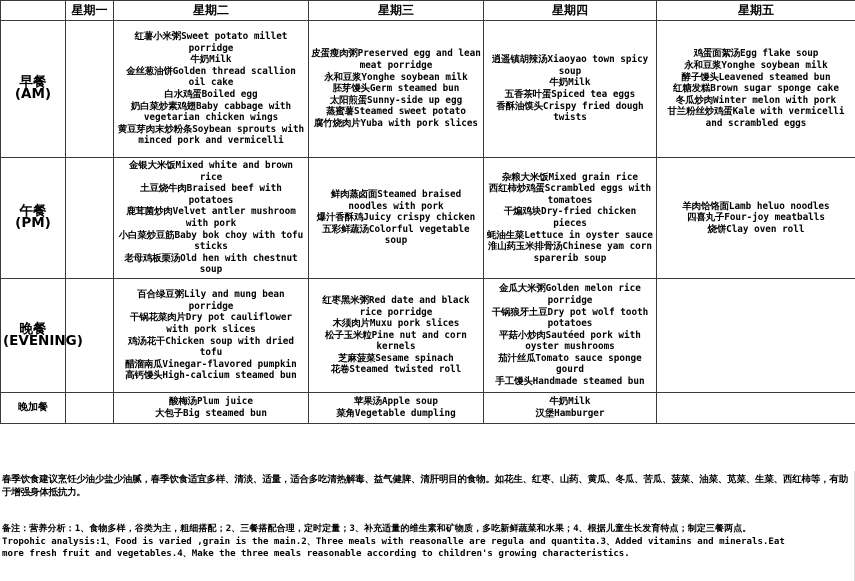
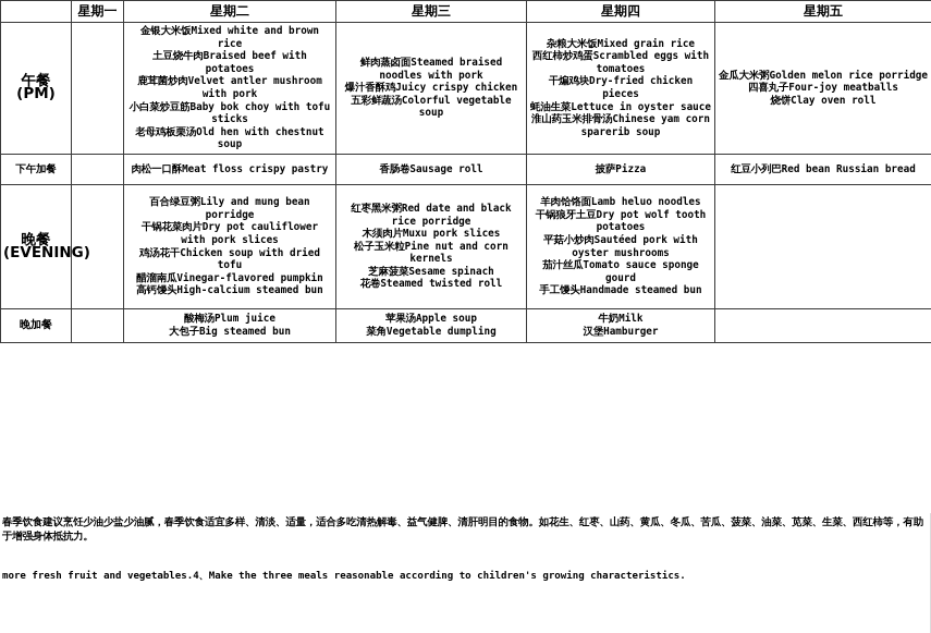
  	星期一	星期二	星期三	星期四	星期五
- 早餐(AM)		红薯小米粥Sweet potato millet porridge牛奶Milk金丝葱油饼Golden thread scallion oil cake白水鸡蛋Boiled egg奶白菜炒素鸡翅Baby cabbage with vegetarian chicken wings黄豆芽肉末炒粉条Soybean sprouts with minced pork and vermicelli	皮蛋瘦肉粥Preserved egg and lean meat porridge永和豆浆Yonghe soybean milk胚芽馒头Germ steamed bun太阳煎蛋Sunny-side up egg蒸蜜薯Steamed sweet potato腐竹烧肉片Yuba with pork slices	逍遥镇胡辣汤Xiaoyao town spicy soup牛奶Milk五香茶叶蛋Spiced tea eggs香酥油馍头Crispy fried dough twists	鸡蛋面絮汤Egg flake soup永和豆浆Yonghe soybean milk酵子馒头Leavened steamed bun红糖发糕Brown sugar sponge cake冬瓜炒肉Winter melon with pork甘兰粉丝炒鸡蛋Kale with vermicelli and scrambled eggs
- 午餐(PM)		金银大米饭Mixed white and brown rice土豆烧牛肉Braised beef with potatoes鹿茸菌炒肉Velvet antler mushroom with pork小白菜炒豆筋Baby bok choy with tofu sticks老母鸡板栗汤Old hen with chestnut soup	鲜肉蒸卤面Steamed braised noodles with pork爆汁香酥鸡Juicy crispy chicken五彩鲜蔬汤Colorful vegetable soup	杂粮大米饭Mixed grain rice西红柿炒鸡蛋Scrambled eggs with tomatoes干煸鸡块Dry-fried chicken pieces蚝油生菜Lettuce in oyster sauce淮山药玉米排骨汤Chinese yam corn sparerib soup	羊肉饸饹面Lamb heluo noodles四喜丸子Four-joy meatballs烧饼Clay oven roll
+ 午餐(PM)		金银大米饭Mixed white and brown rice土豆烧牛肉Braised beef with potatoes鹿茸菌炒肉Velvet antler mushroom with pork小白菜炒豆筋Baby bok choy with tofu sticks老母鸡板栗汤Old hen with chestnut soup	鲜肉蒸卤面Steamed braised noodles with pork爆汁香酥鸡Juicy crispy chicken五彩鲜蔬汤Colorful vegetable soup	杂粮大米饭Mixed grain rice西红柿炒鸡蛋Scrambled eggs with tomatoes干煸鸡块Dry-fried chicken pieces蚝油生菜Lettuce in oyster sauce淮山药玉米排骨汤Chinese yam corn sparerib soup	金瓜大米粥Golden melon rice porridge四喜丸子Four-joy meatballs烧饼Clay oven roll
+ 下午加餐		肉松一口酥Meat floss crispy pastry	香肠卷Sausage roll	披萨Pizza	红豆小列巴Red bean Russian bread
- 晚餐(EVENING)		百合绿豆粥Lily and mung bean porridge干锅花菜肉片Dry pot cauliflower with pork slices鸡汤花干Chicken soup with dried tofu醋溜南瓜Vinegar-flavored pumpkin高钙馒头High-calcium steamed bun	红枣黑米粥Red date and black rice porridge木须肉片Muxu pork slices松子玉米粒Pine nut and corn kernels芝麻菠菜Sesame spinach花卷Steamed twisted roll	金瓜大米粥Golden melon rice porridge干锅狼牙土豆Dry pot wolf tooth potatoes平菇小炒肉Sautéed pork with oyster mushrooms茄汁丝瓜Tomato sauce sponge gourd手工馒头Handmade steamed bun
+ 晚餐(EVENING)		百合绿豆粥Lily and mung bean porridge干锅花菜肉片Dry pot cauliflower with pork slices鸡汤花干Chicken soup with dried tofu醋溜南瓜Vinegar-flavored pumpkin高钙馒头High-calcium steamed bun	红枣黑米粥Red date and black rice porridge木须肉片Muxu pork slices松子玉米粒Pine nut and corn kernels芝麻菠菜Sesame spinach花卷Steamed twisted roll	羊肉饸饹面Lamb heluo noodles干锅狼牙土豆Dry pot wolf tooth potatoes平菇小炒肉Sautéed pork with oyster mushrooms茄汁丝瓜Tomato sauce sponge gourd手工馒头Handmade steamed bun
  晚加餐		酸梅汤Plum juice大包子Big steamed bun	苹果汤Apple soup菜角Vegetable dumpling	牛奶Milk汉堡Hamburger
  春季饮食建议烹饪少油少盐少油腻，春季饮食适宜多样、清淡、适量，适合多吃清热解毒、益气健脾、清肝明目的食物。如花生、红枣、山药、黄瓜、冬瓜、苦瓜、菠菜、油菜、苋菜、生菜、西红柿等，有助于增强身体抵抗力。
- 备注：营养分析：1、食物多样，谷类为主，粗细搭配；2、三餐搭配合理，定时定量；3、补充适量的维生素和矿物质，多吃新鲜蔬菜和水果；4、根据儿童生长发育特点；制定三餐两点。
- Tropohic analysis:1、Food is varied ,grain is the main.2、Three meals with reasonalle are regula and quantita.3、Added vitamins and minerals.Eat
  more fresh fruit and vegetables.4、Make the three meals reasonable according to children's growing characteristics.
